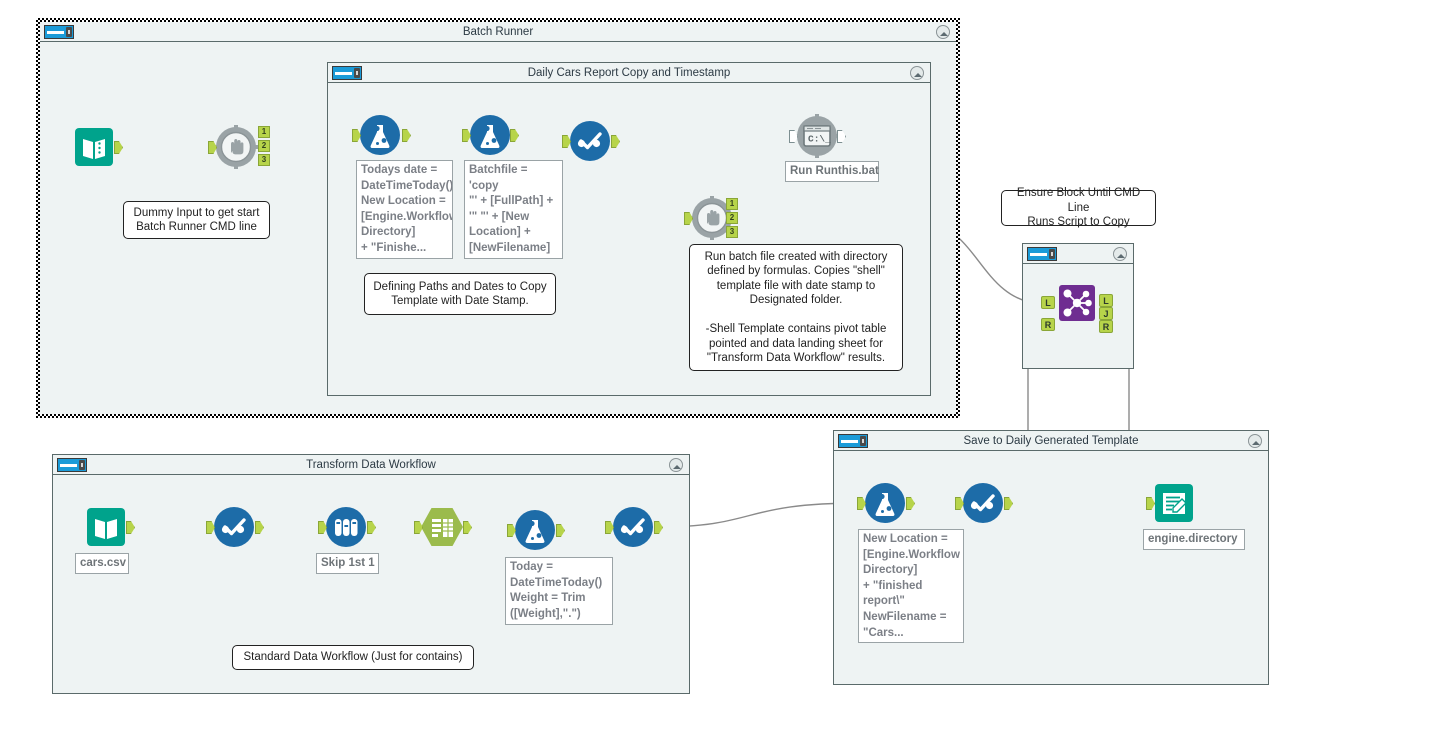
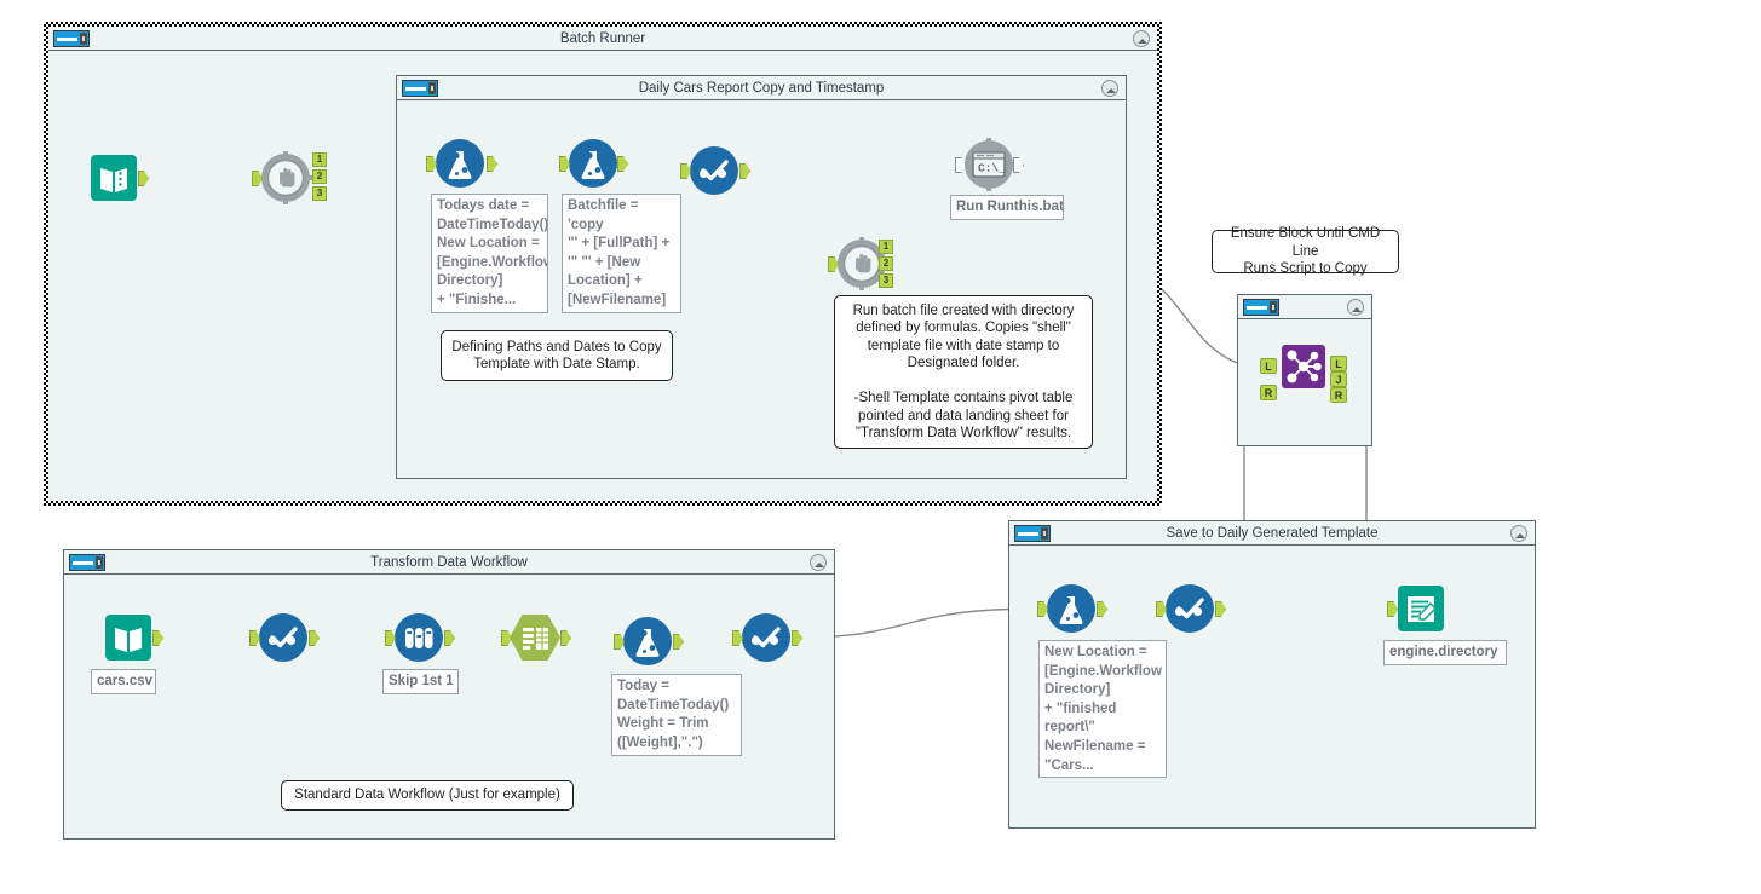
  Batch Runner
  Daily Cars Report Copy and Timestamp
  Transform Data Workflow
  Save to Daily Generated Template
  1
  2
  3
  Todays date =
  DateTimeToday()
  New Location =
  [Engine.Workflo
  Directory]
  + "Finishe...
  Batchfile = 'copy
  "' + [FullPath] +
  '" "' + [New
  Location] +
  [NewFilename]
  1
  2
  3
  C:\_
  Run Runthis.bat
  L
  R
  L
  J
  R
  cars.csv
  Skip 1st 1
  Today =
  DateTimeToday()
  Weight = Trim
  ([Weight],".")
  New Location =
  [Engine.Workflow
  Directory]
  + "finished
  report\"
  NewFilename =
  "Cars...
  engine.directory
- Dummy Input to get start
- Batch Runner CMD line
  Defining Paths and Dates to Copy
  Template with Date Stamp.
  Run batch file created with directory
  defined by formulas. Copies "shell"
  template file with date stamp to
  Designated folder.
  -Shell Template contains pivot table
  pointed and data landing sheet for
  "Transform Data Workflow" results.
  Ensure Block Until CMD Line
  Runs Script to Copy
- Standard Data Workflow (Just for contains)
+ Standard Data Workflow (Just for example)
